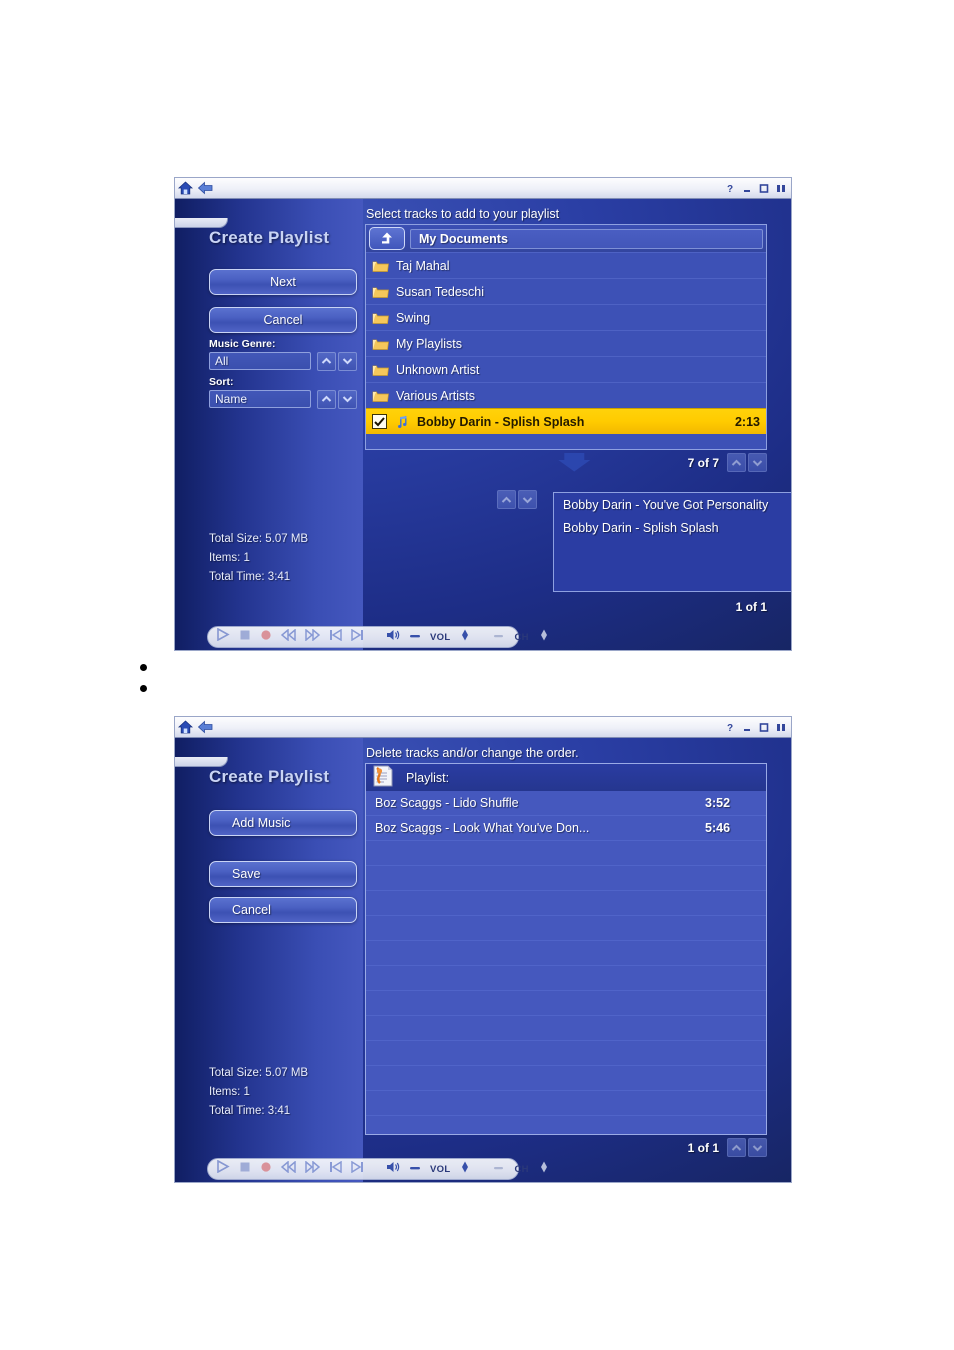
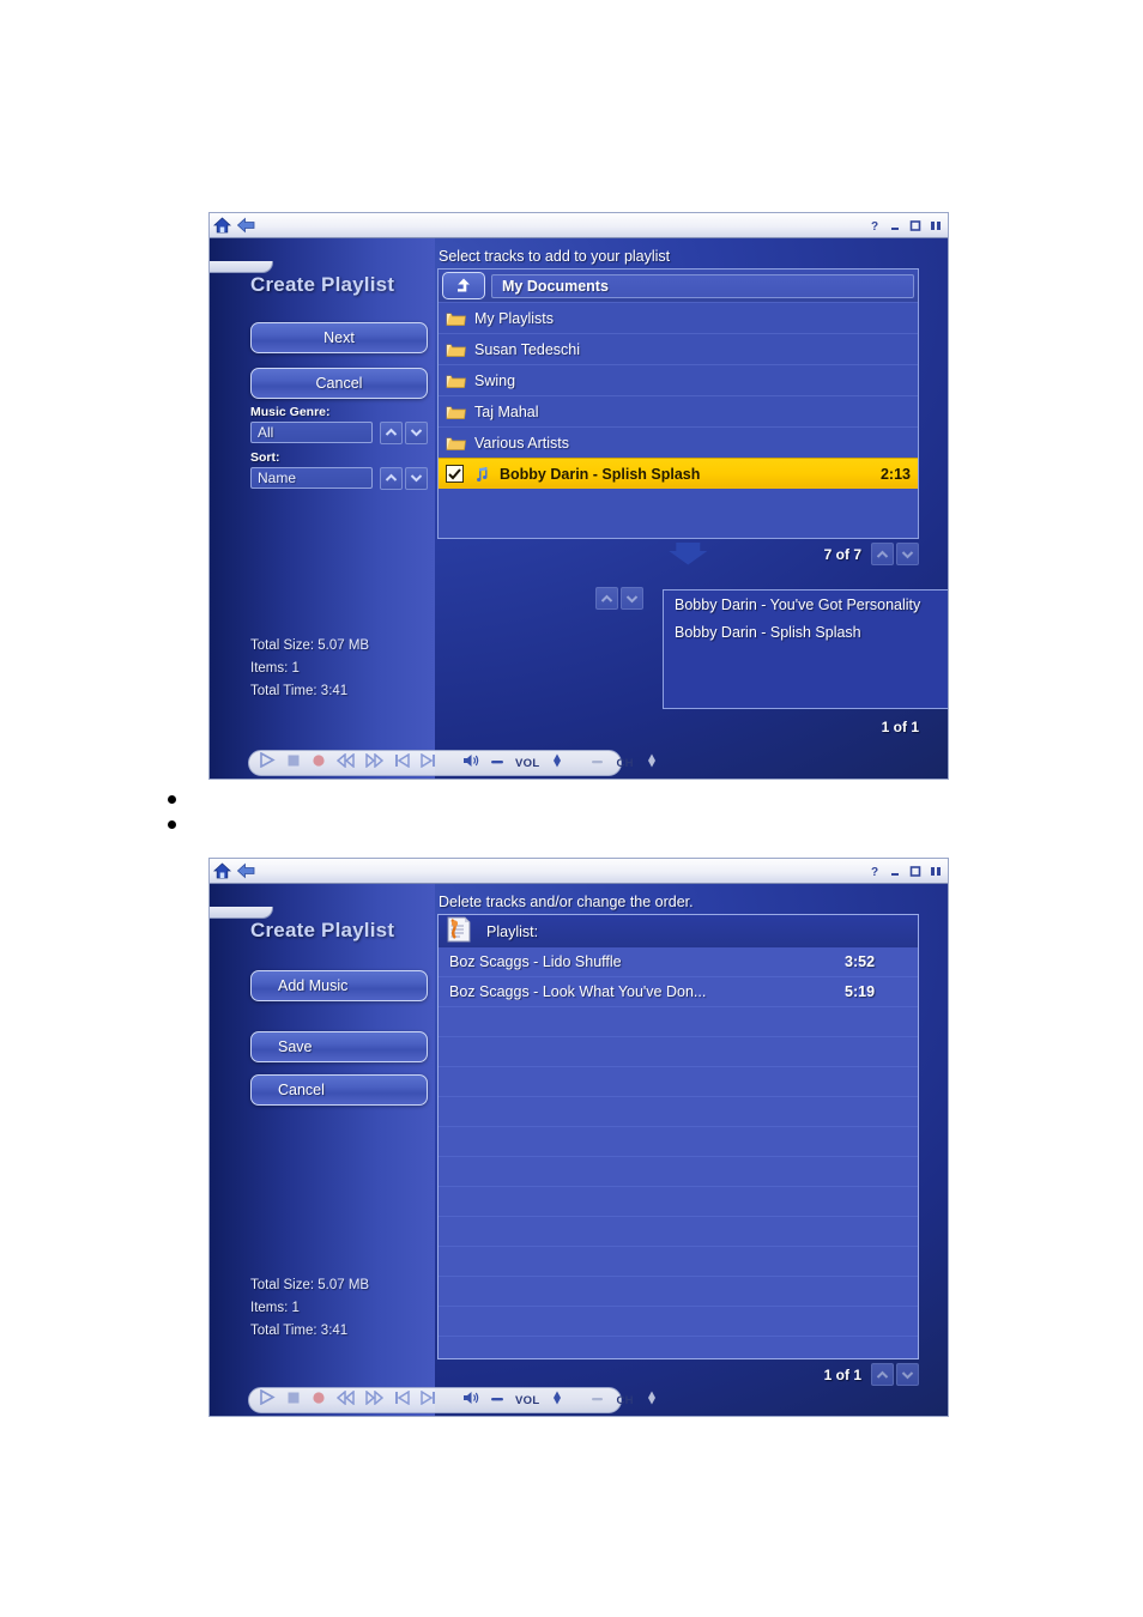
  ?
  Create Playlist
  Next
  Cancel
  Music Genre:
  All
  Sort:
  Name
  Total Size: 5.07 MB
  Items: 1
  Total Time: 3:41
  Select tracks to add to your playlist
  My Documents
- Taj Mahal
+ My Playlists
  Susan Tedeschi
  Swing
- My Playlists
+ Taj Mahal
- Unknown Artist
  Various Artists
  Bobby Darin - Splish Splash
  2:13
  7 of 7
  Bobby Darin - You've Got Personality
  Bobby Darin - Splish Splash
  1 of 1
  VOL
  CH
  ?
  Create Playlist
  Add Music
  Save
  Cancel
  Total Size: 5.07 MB
  Items: 1
  Total Time: 3:41
  Delete tracks and/or change the order.
  Playlist:
  Boz Scaggs - Lido Shuffle
  3:52
  Boz Scaggs - Look What You've Don...
- 5:46
+ 5:19
  1 of 1
  VOL
  CH
